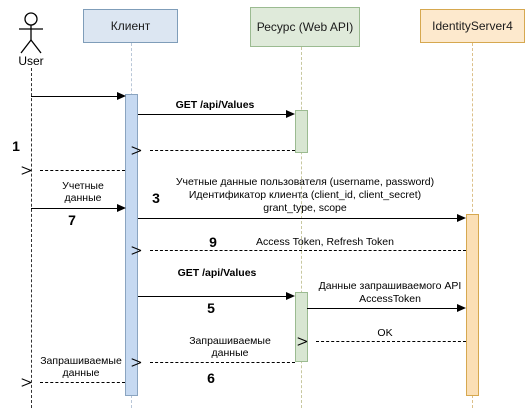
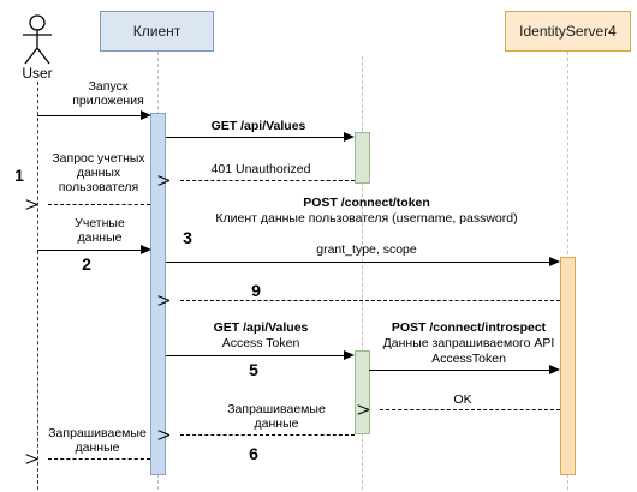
  User
  Клиент
- Ресурс (Web API)
  IdentityServer4
+ Запуск
+ приложения
  GET /api/Values
+ 401 Unauthorized
  1
+ Запрос учетных
+ данных
+ пользователя
  Учетные
  данные
- 7
+ 2
+ POST /connect/token
- Учетные данные пользователя (username, password)
+ Клиент данные пользователя (username, password)
- Идентификатор клиента (client_id, client_secret)
  grant_type, scope
  3
- Access Token, Refresh Token
  9
  GET /api/Values
+ Access Token
  5
+ POST /connect/introspect
  Данные запрашиваемого API
  AccessToken
  OK
  Запрашиваемые
  данные
  6
  Запрашиваемые
  данные
